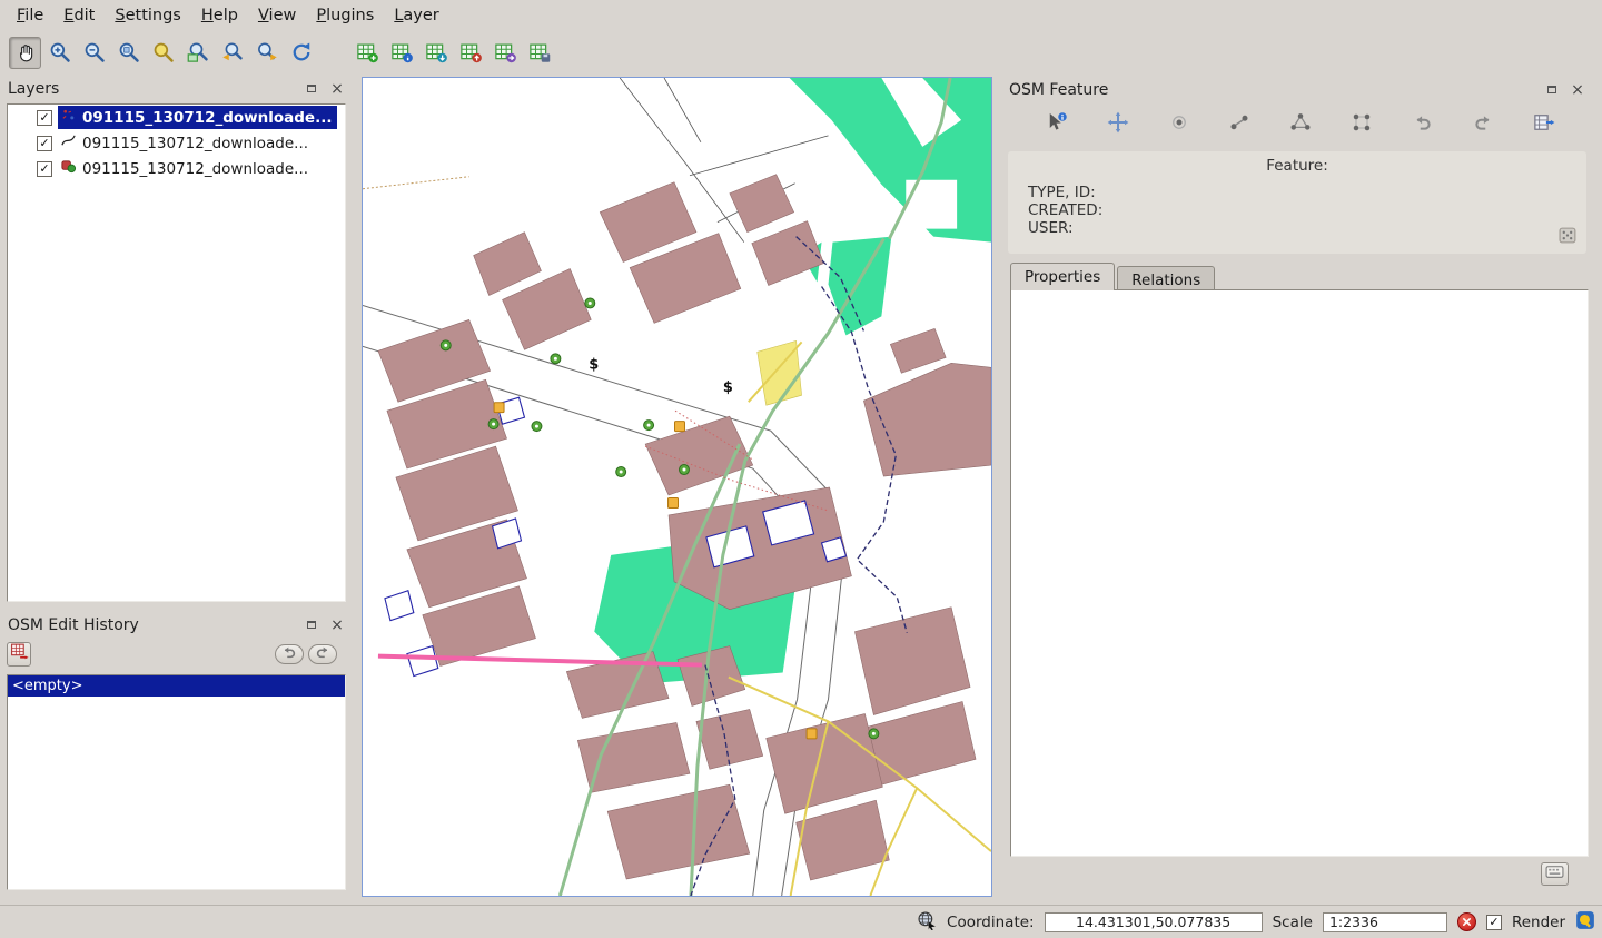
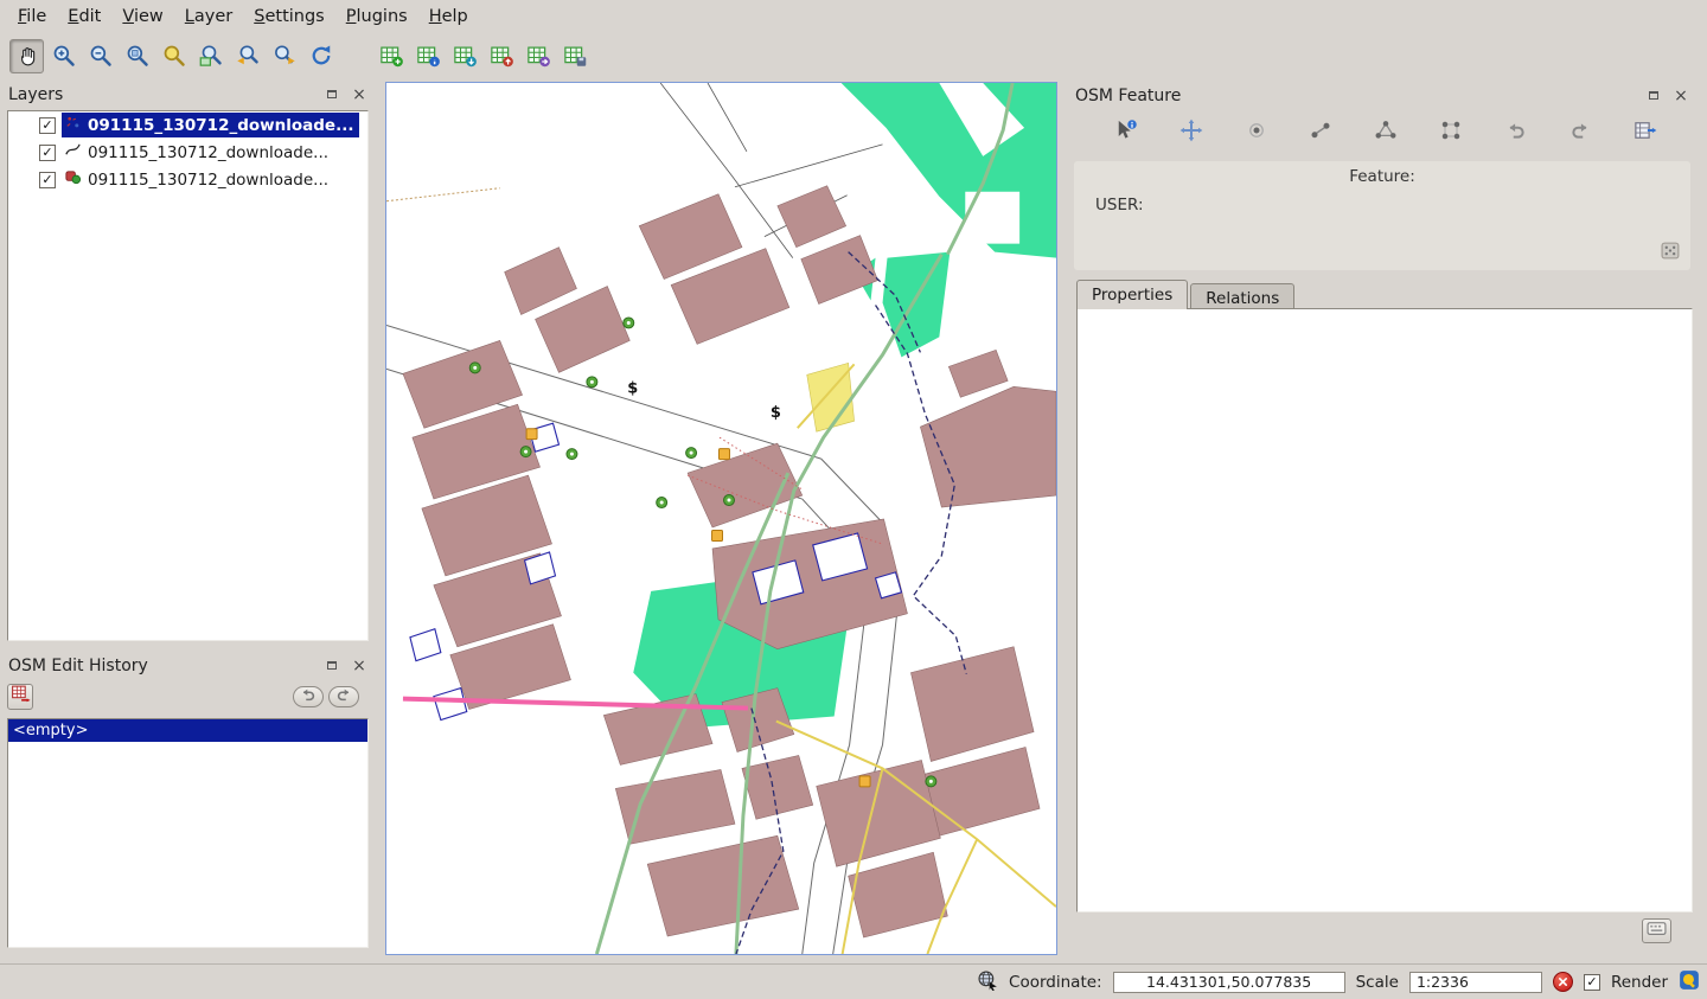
  File
  Edit
- Settings
+ View
- Help
+ Layer
- View
+ Settings
  Plugins
- Layer
+ Help
  Layers
  ×
  ✓
  091115_130712_downloade...
  ✓
  091115_130712_downloade...
  ✓
  091115_130712_downloade...
  OSM Edit History
  ×
  <empty>
  $
  $
  OSM Feature
  ×
  Feature:
- TYPE, ID:
- CREATED:
  USER:
  Properties
  Relations
  Coordinate:
  14.431301,50.077835
  Scale
  1:2336
  ✓
  Render
